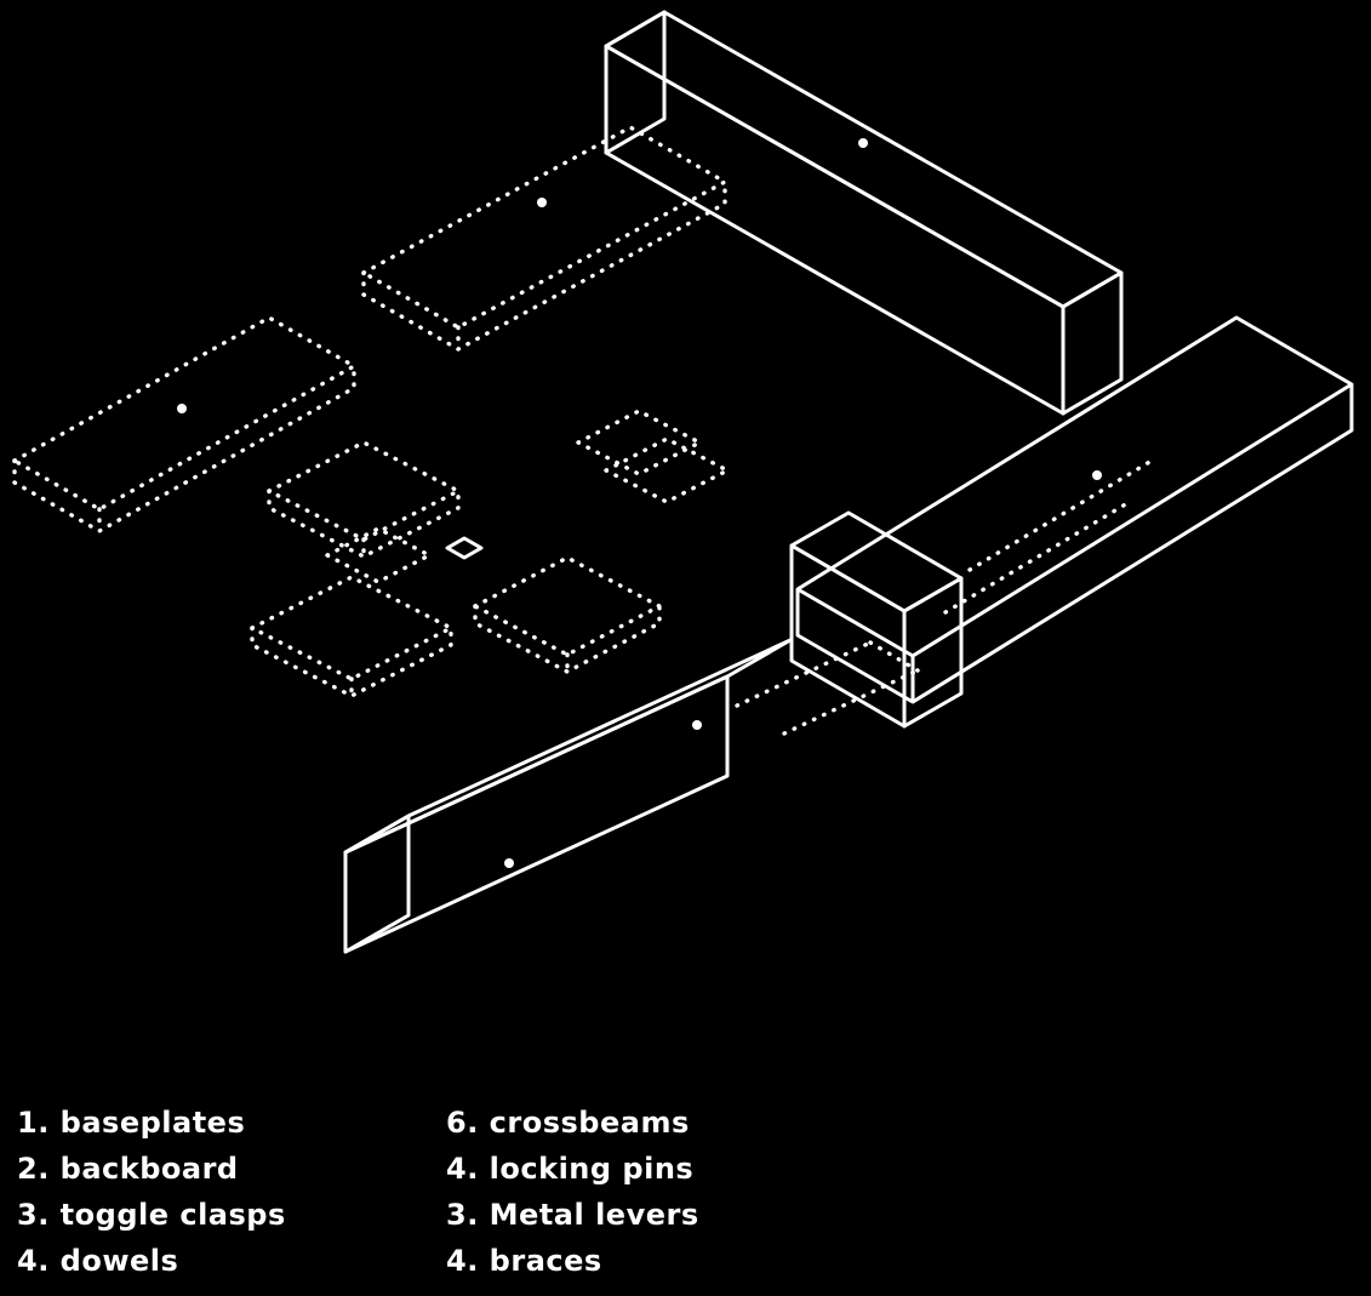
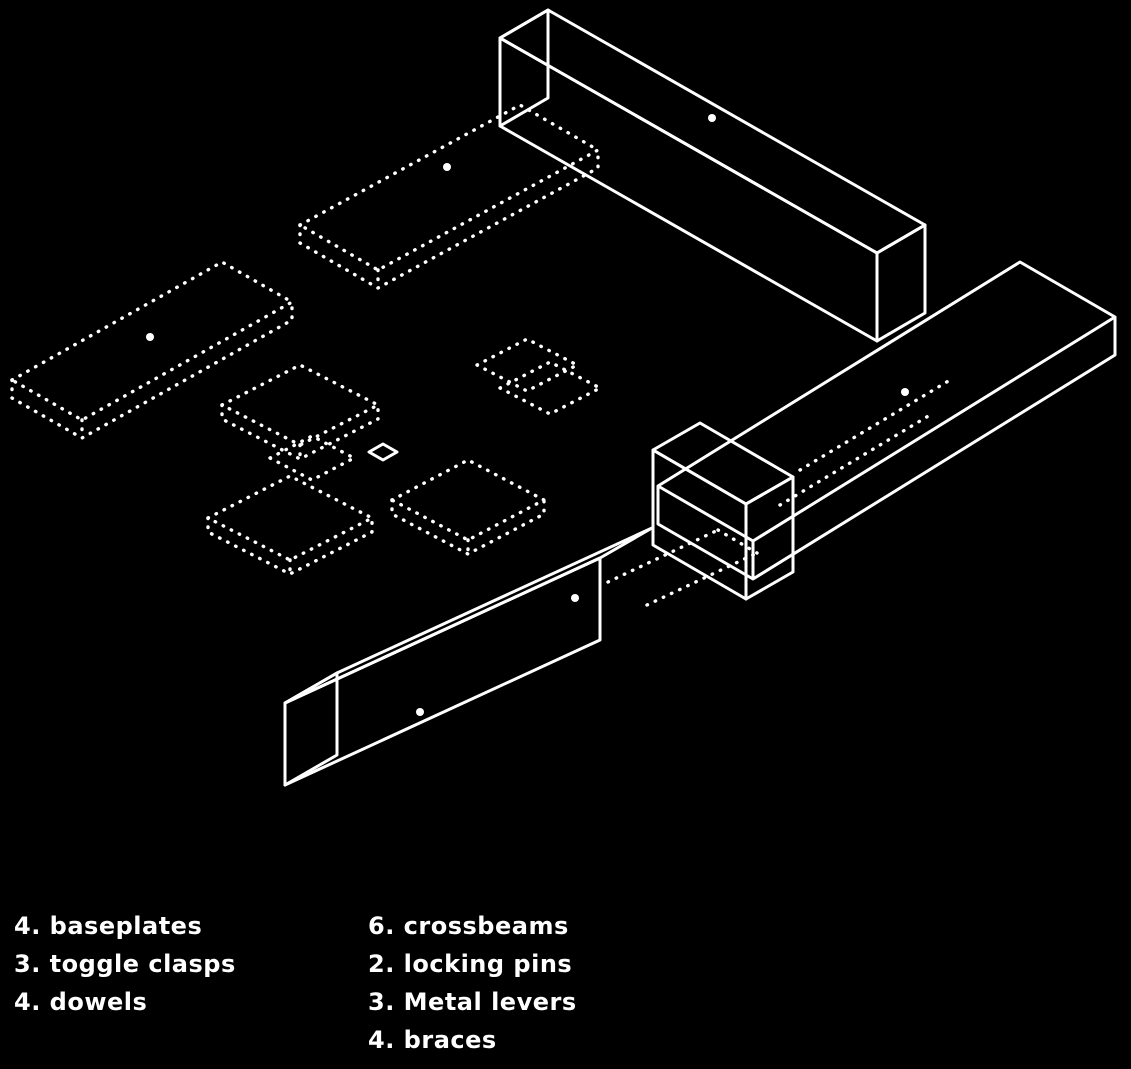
- 1. baseplates
+ 4. baseplates
- 2. backboard
  3. toggle clasps
  4. dowels
  6. crossbeams
- 4. locking pins
+ 2. locking pins
  3. Metal levers
  4. braces
